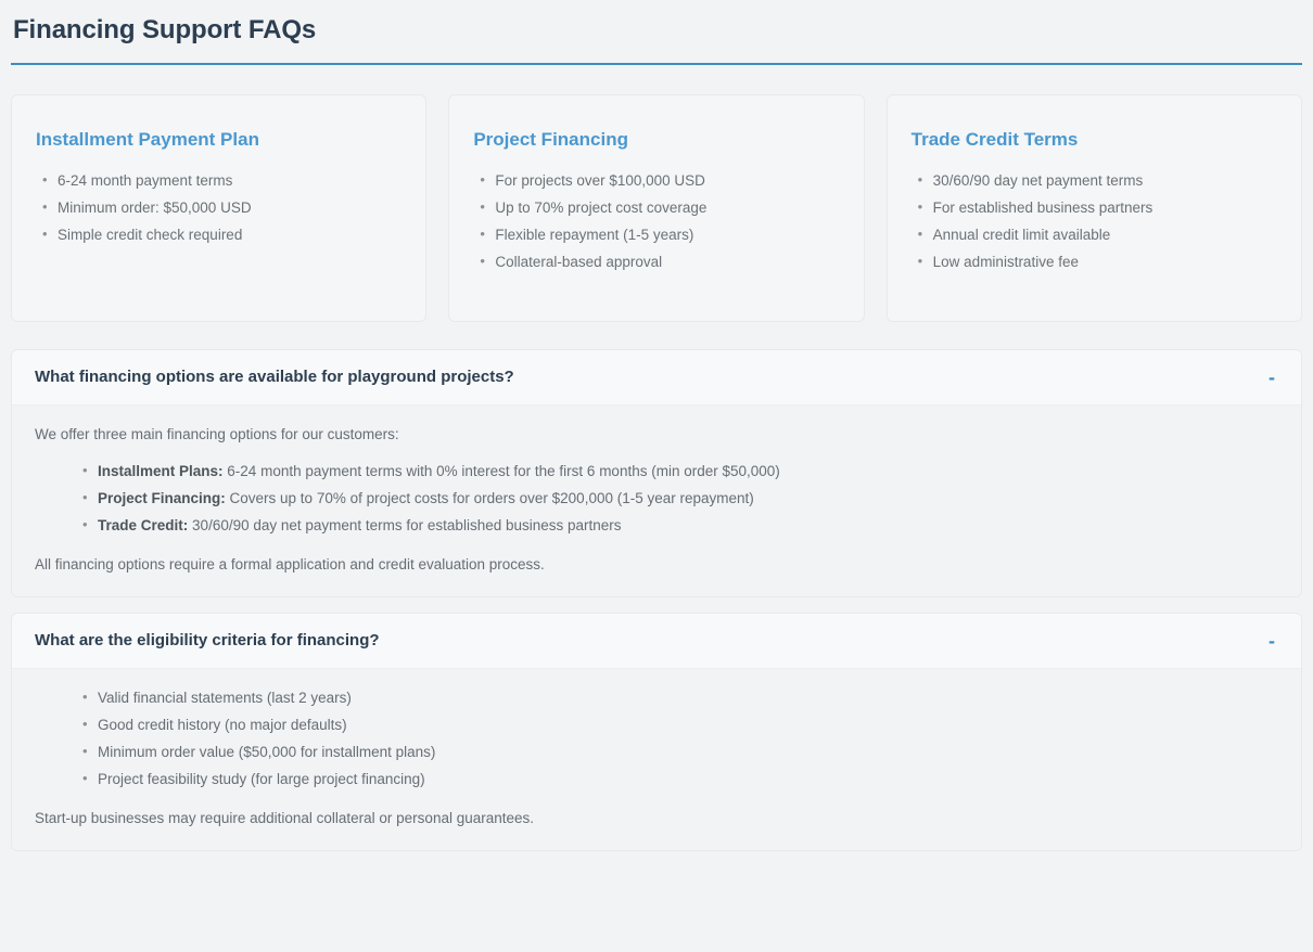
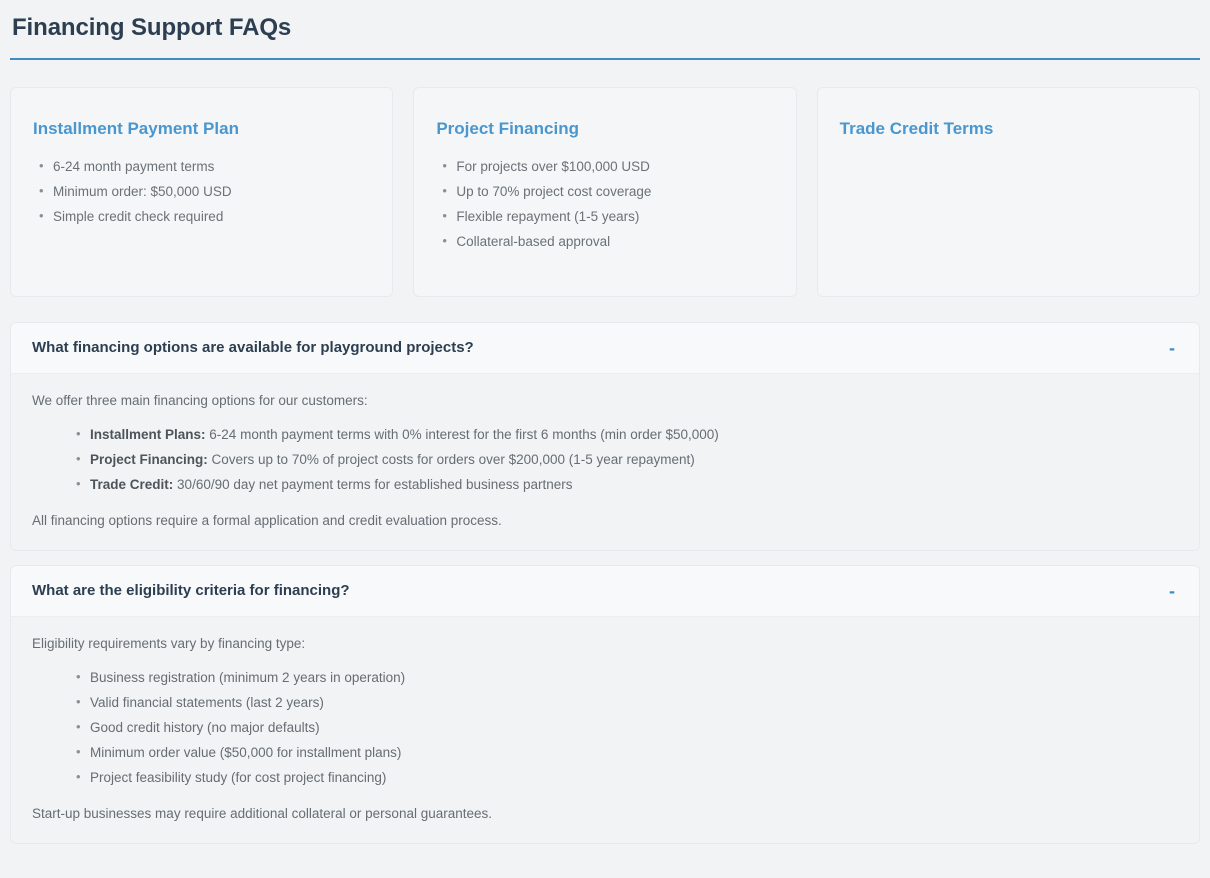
  Financing Support FAQs
  Installment Payment Plan
  6-24 month payment terms
  Minimum order: $50,000 USD
  Simple credit check required
  Project Financing
  For projects over $100,000 USD
  Up to 70% project cost coverage
  Flexible repayment (1-5 years)
  Collateral-based approval
  Trade Credit Terms
- 30/60/90 day net payment terms
- For established business partners
- Annual credit limit available
- Low administrative fee
  What financing options are available for playground projects?
  -
  We offer three main financing options for our customers:
  Installment Plans: 6-24 month payment terms with 0% interest for the first 6 months (min order $50,000)
  Project Financing: Covers up to 70% of project costs for orders over $200,000 (1-5 year repayment)
  Trade Credit: 30/60/90 day net payment terms for established business partners
  All financing options require a formal application and credit evaluation process.
  What are the eligibility criteria for financing?
  -
+ Eligibility requirements vary by financing type:
+ Business registration (minimum 2 years in operation)
  Valid financial statements (last 2 years)
  Good credit history (no major defaults)
  Minimum order value ($50,000 for installment plans)
- Project feasibility study (for large project financing)
+ Project feasibility study (for cost project financing)
  Start-up businesses may require additional collateral or personal guarantees.
